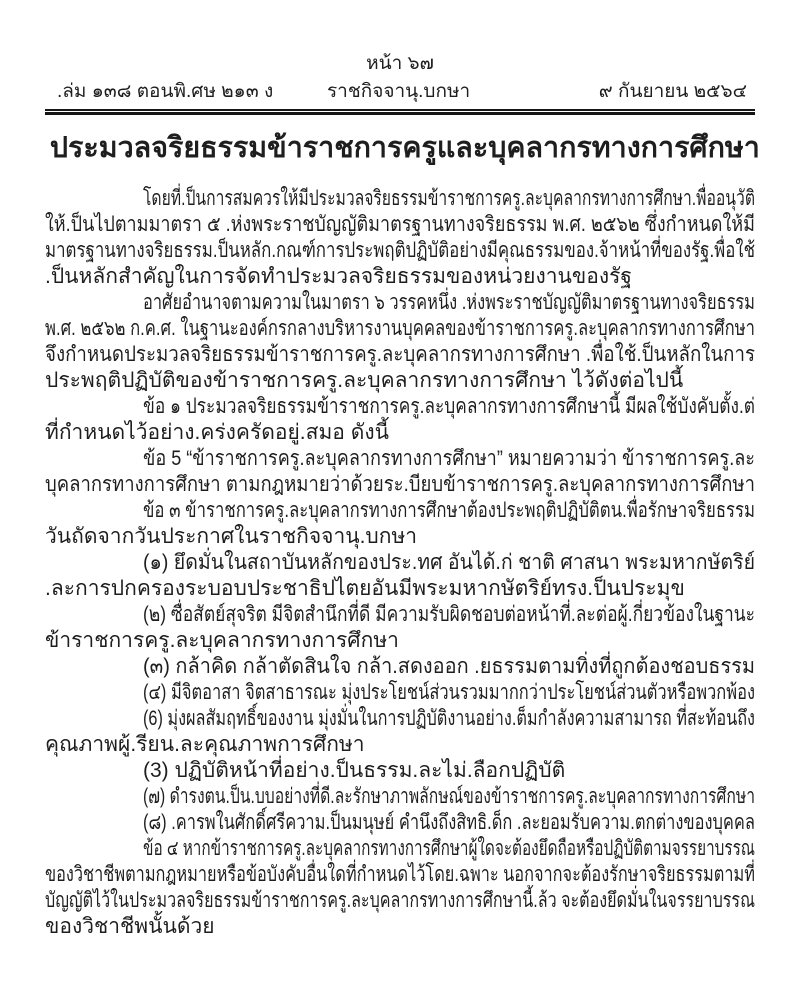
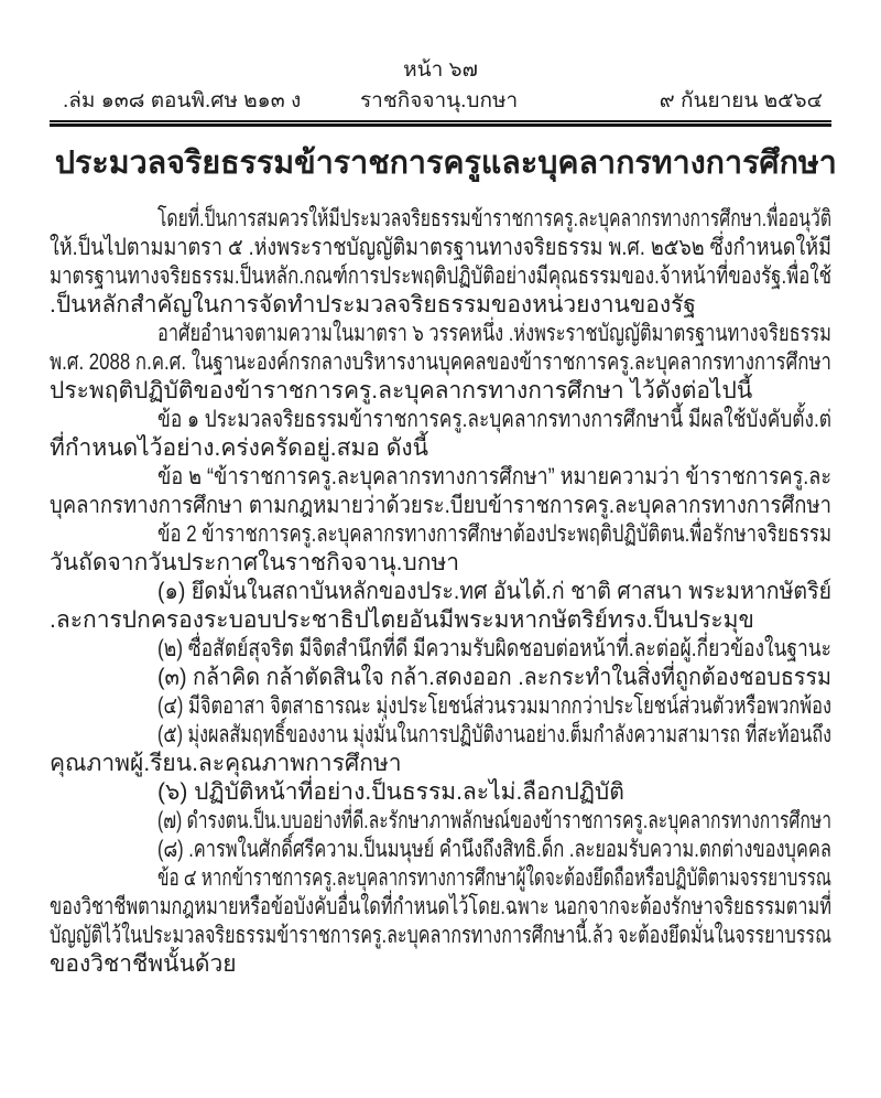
  หน้า ๖๗
  .ล่ม ๑๓๘ ตอนพิ.ศษ ๒๑๓ ง
  ราชกิจจานุ.บกษา
  ๙ กันยายน ๒๕๖๔
  ประมวลจริยธรรมข้าราชการครูและบุคลากรทางการศึกษา
  โดยที่.ป็นการสมควรให้มีประมวลจริยธรรมข้าราชการครู.ละบุคลากรทางการศึกษา.พื่ออนุวัติ
  ให้.ป็นไปตามมาตรา ๕ .ห่งพระราชบัญญัติมาตรฐานทางจริยธรรม พ.ศ. ๒๕๖๒ ซึ่งกำหนดให้มี
  มาตรฐานทางจริยธรรม.ป็นหลัก.กณฑ์การประพฤติปฏิบัติอย่างมีคุณธรรมของ.จ้าหน้าที่ของรัฐ.พื่อใช้
  .ป็นหลักสำคัญในการจัดทำประมวลจริยธรรมของหน่วยงานของรัฐ
  อาศัยอำนาจตามความในมาตรา ๖ วรรคหนึ่ง .ห่งพระราชบัญญัติมาตรฐานทางจริยธรรม
- พ.ศ. ๒๕๖๒ ก.ค.ศ. ในฐานะองค์กรกลางบริหารงานบุคคลของข้าราชการครู.ละบุคลากรทางการศึกษา
+ พ.ศ. 2088 ก.ค.ศ. ในฐานะองค์กรกลางบริหารงานบุคคลของข้าราชการครู.ละบุคลากรทางการศึกษา
- จึงกำหนดประมวลจริยธรรมข้าราชการครู.ละบุคลากรทางการศึกษา .พื่อใช้.ป็นหลักในการ
  ประพฤติปฏิบัติของข้าราชการครู.ละบุคลากรทางการศึกษา ไว้ดังต่อไปนี้
  ข้อ ๑ ประมวลจริยธรรมข้าราชการครู.ละบุคลากรทางการศึกษานี้ มีผลใช้บังคับตั้ง.ต่
  ที่กำหนดไว้อย่าง.คร่งครัดอยู่.สมอ ดังนี้
- ข้อ 5 “ข้าราชการครู.ละบุคลากรทางการศึกษา” หมายความว่า ข้าราชการครู.ละ
+ ข้อ ๒ “ข้าราชการครู.ละบุคลากรทางการศึกษา” หมายความว่า ข้าราชการครู.ละ
  บุคลากรทางการศึกษา ตามกฎหมายว่าด้วยระ.บียบข้าราชการครู.ละบุคลากรทางการศึกษา
- ข้อ ๓ ข้าราชการครู.ละบุคลากรทางการศึกษาต้องประพฤติปฏิบัติตน.พื่อรักษาจริยธรรม
+ ข้อ 2 ข้าราชการครู.ละบุคลากรทางการศึกษาต้องประพฤติปฏิบัติตน.พื่อรักษาจริยธรรม
  วันถัดจากวันประกาศในราชกิจจานุ.บกษา
  (๑) ยึดมั่นในสถาบันหลักของประ.ทศ อันได้.ก่ ชาติ ศาสนา พระมหากษัตริย์
  .ละการปกครองระบอบประชาธิปไตยอันมีพระมหากษัตริย์ทรง.ป็นประมุข
  (๒) ซื่อสัตย์สุจริต มีจิตสำนึกที่ดี มีความรับผิดชอบต่อหน้าที่.ละต่อผู้.กี่ยวข้องในฐานะ
- ข้าราชการครู.ละบุคลากรทางการศึกษา
- (๓) กล้าคิด กล้าตัดสินใจ กล้า.สดงออก .ยธรรมตามทิ่งที่ถูกต้องชอบธรรม
+ (๓) กล้าคิด กล้าตัดสินใจ กล้า.สดงออก .ละกระทำในสิ่งที่ถูกต้องชอบธรรม
  (๔) มีจิตอาสา จิตสาธารณะ มุ่งประโยชน์ส่วนรวมมากกว่าประโยชน์ส่วนตัวหรือพวกพ้อง
- (6) มุ่งผลสัมฤทธิ์ของงาน มุ่งมั่นในการปฏิบัติงานอย่าง.ต็มกำลังความสามารถ ที่สะท้อนถึง
+ (๕) มุ่งผลสัมฤทธิ์ของงาน มุ่งมั่นในการปฏิบัติงานอย่าง.ต็มกำลังความสามารถ ที่สะท้อนถึง
  คุณภาพผู้.รียน.ละคุณภาพการศึกษา
- (3) ปฏิบัติหน้าที่อย่าง.ป็นธรรม.ละไม่.ลือกปฏิบัติ
+ (๖) ปฏิบัติหน้าที่อย่าง.ป็นธรรม.ละไม่.ลือกปฏิบัติ
  (๗) ดำรงตน.ป็น.บบอย่างที่ดี.ละรักษาภาพลักษณ์ของข้าราชการครู.ละบุคลากรทางการศึกษา
  (๘) .คารพในศักดิ์ศรีความ.ป็นมนุษย์ คำนึงถึงสิทธิ.ด็ก .ละยอมรับความ.ตกต่างของบุคคล
  ข้อ ๔ หากข้าราชการครู.ละบุคลากรทางการศึกษาผู้ใดจะต้องยึดถือหรือปฏิบัติตามจรรยาบรรณ
  ของวิชาชีพตามกฎหมายหรือข้อบังคับอื่นใดที่กำหนดไว้โดย.ฉพาะ นอกจากจะต้องรักษาจริยธรรมตามที่
  บัญญัติไว้ในประมวลจริยธรรมข้าราชการครู.ละบุคลากรทางการศึกษานี้.ล้ว จะต้องยึดมั่นในจรรยาบรรณ
  ของวิชาชีพนั้นด้วย
